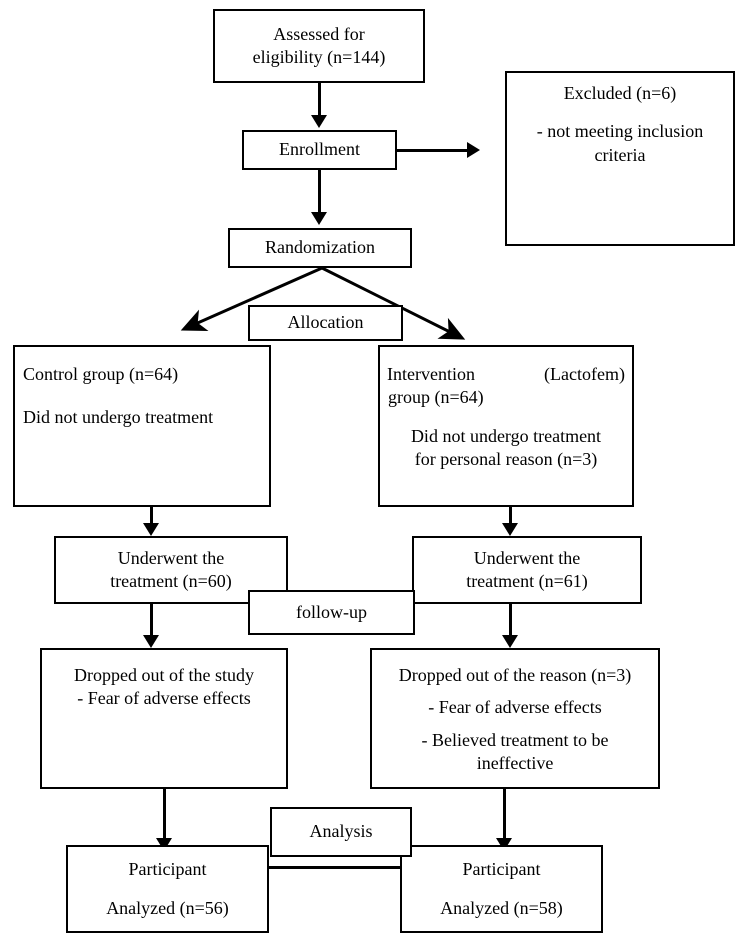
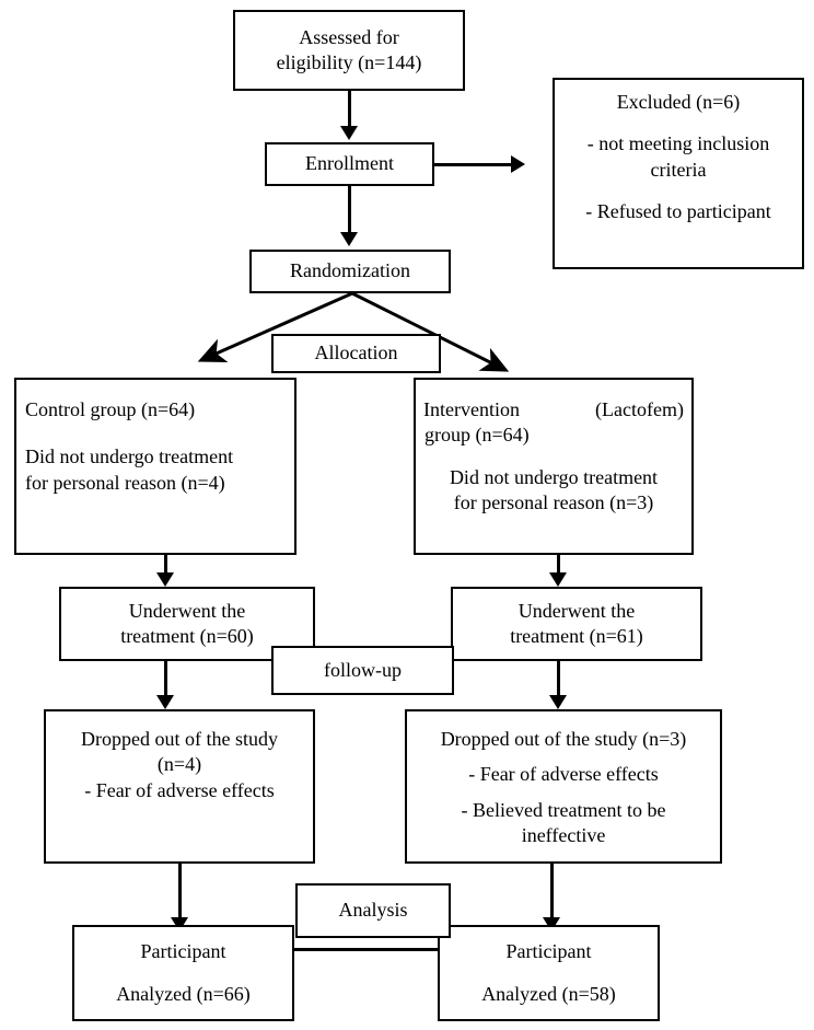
  Assessed for
  eligibility (n=144)
  Enrollment
  Excluded (n=6)
  - not meeting inclusion
  criteria
+ - Refused to participant
  Randomization
  Allocation
  Control group (n=64)
  Did not undergo treatment
+ for personal reason (n=4)
  Intervention
  (Lactofem)
  group (n=64)
  Did not undergo treatment
  for personal reason (n=3)
  Underwent the
  treatment (n=60)
  Underwent the
  treatment (n=61)
  follow-up
  Dropped out of the study
+ (n=4)
  - Fear of adverse effects
- Dropped out of the reason (n=3)
+ Dropped out of the study (n=3)
  - Fear of adverse effects
  - Believed treatment to be
  ineffective
  Analysis
  Participant
- Analyzed (n=56)
+ Analyzed (n=66)
  Participant
  Analyzed (n=58)
